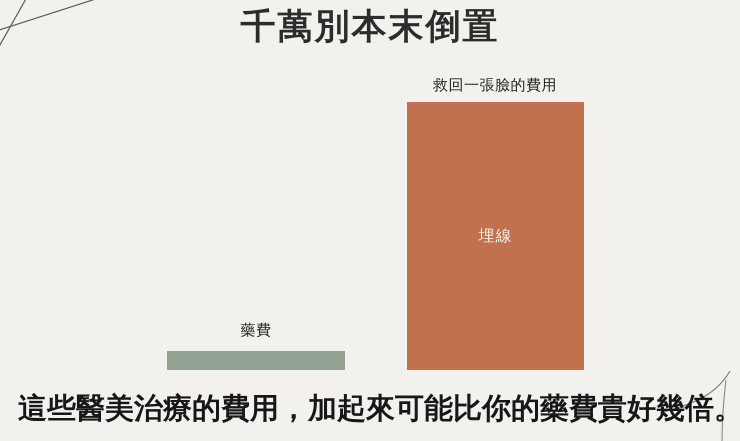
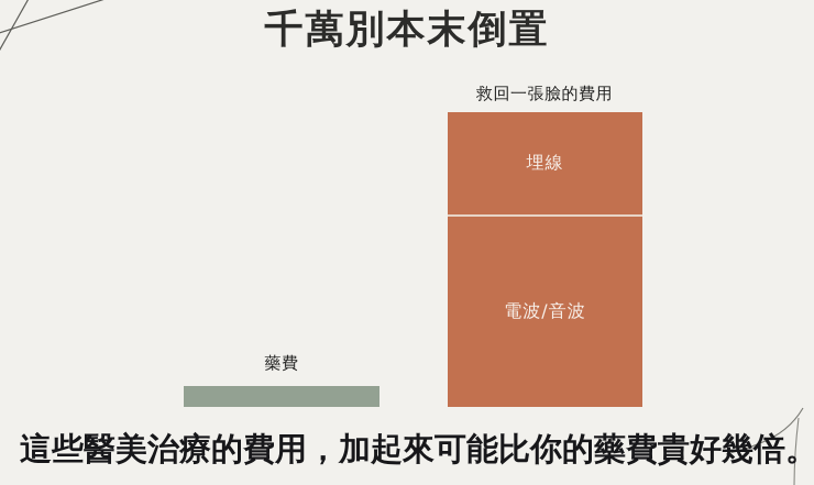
  千萬別本末倒置
  藥費
  救回一張臉的費用
  埋線
+ 電波/音波
  這些醫美治療的費用，加起來可能比你的藥費貴好幾倍。
